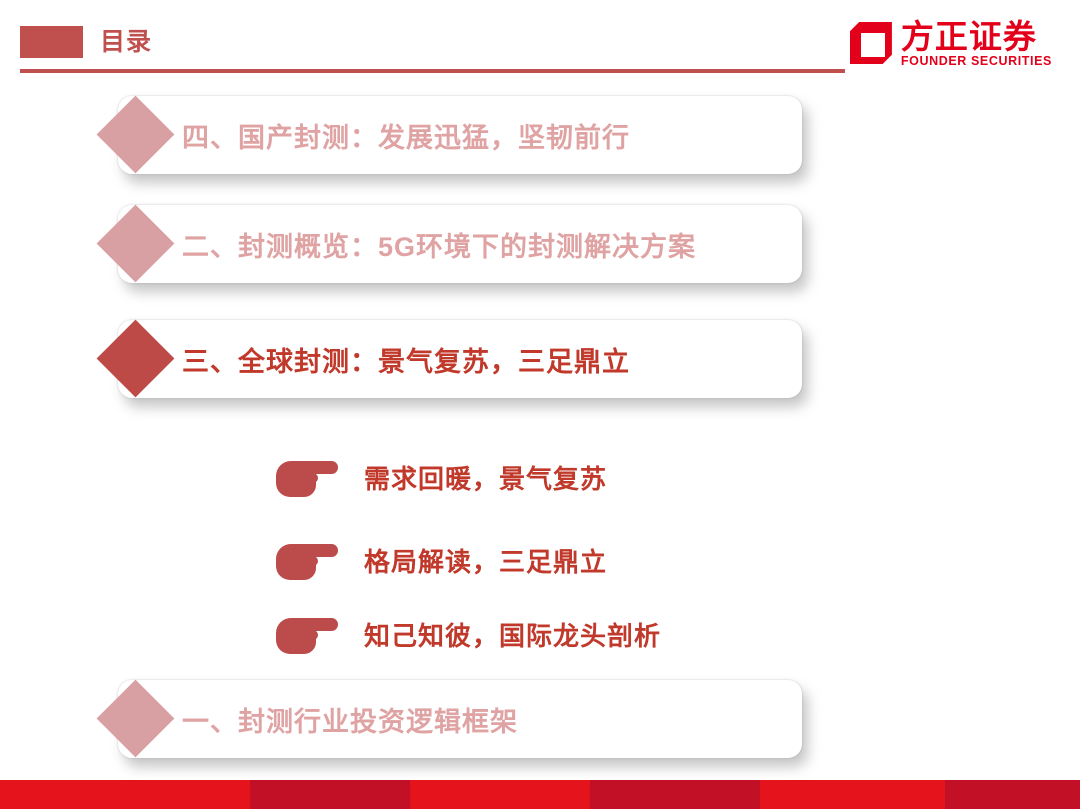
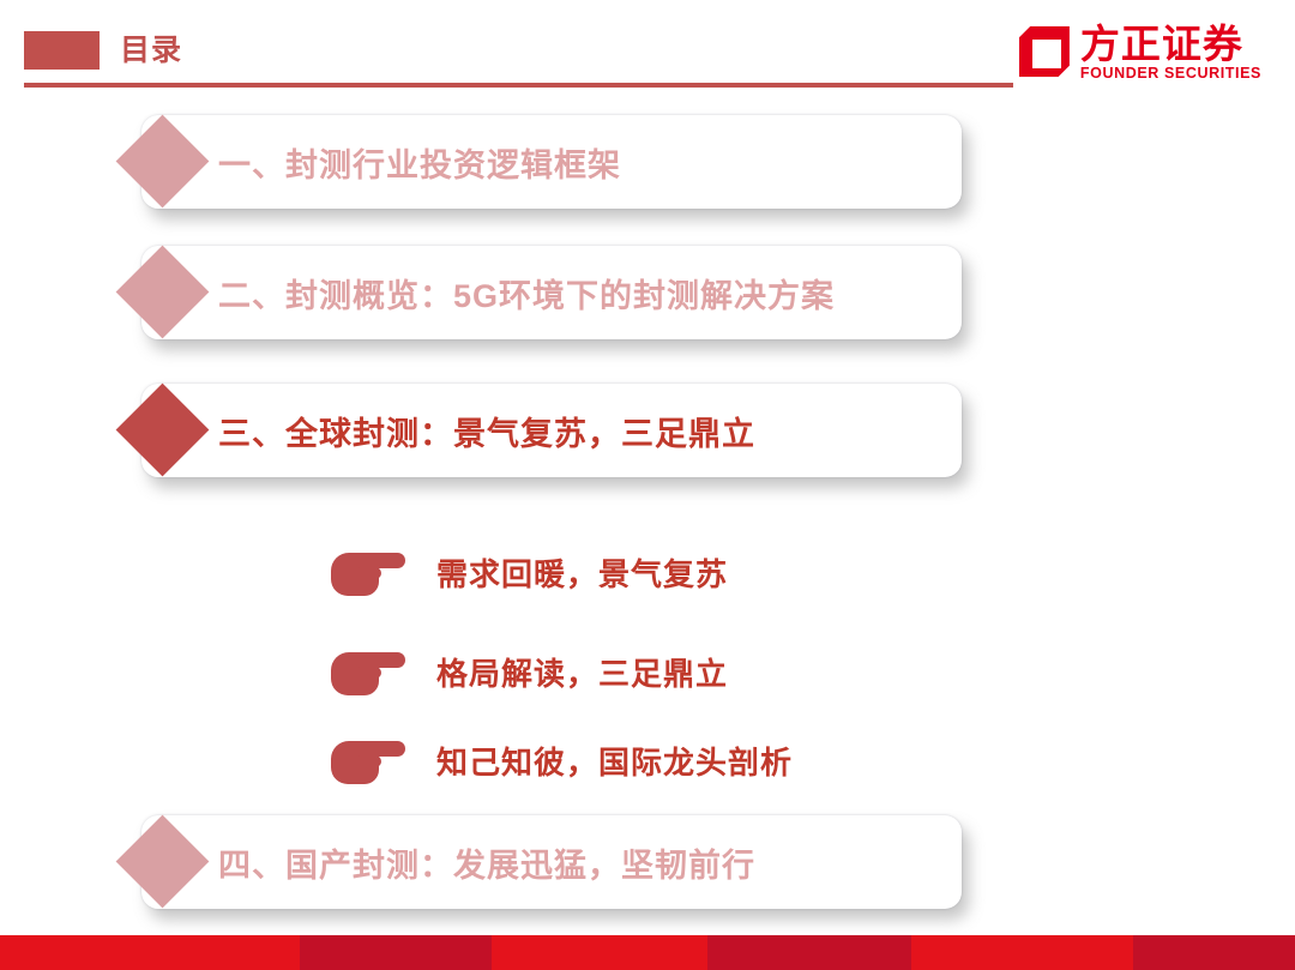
  目录
  方正证券
  FOUNDER SECURITIES
- 四、国产封测：发展迅猛，坚韧前行
+ 一、封测行业投资逻辑框架
  二、封测概览：5G环境下的封测解决方案
  三、全球封测：景气复苏，三足鼎立
  需求回暖，景气复苏
  格局解读，三足鼎立
  知己知彼，国际龙头剖析
- 一、封测行业投资逻辑框架
+ 四、国产封测：发展迅猛，坚韧前行
